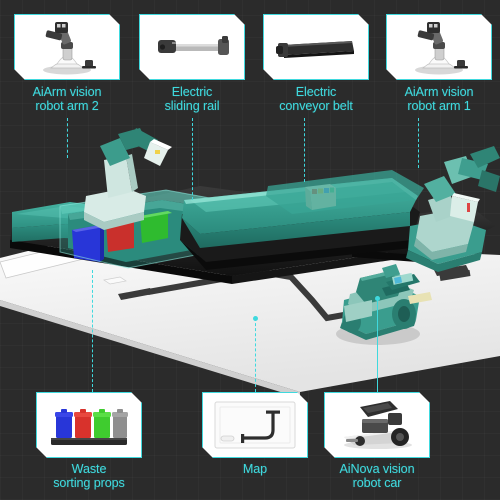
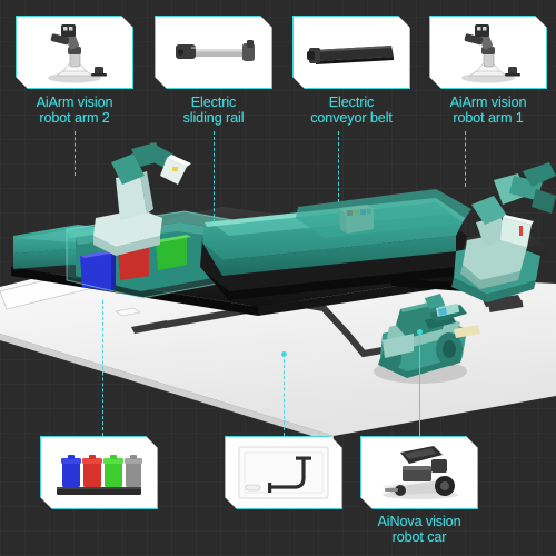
  AiArm vision
  robot arm 2
  Electric
  sliding rail
  Electric
  conveyor belt
  AiArm vision
  robot arm 1
- Waste
- sorting props
- Map
  AiNova vision
  robot car
